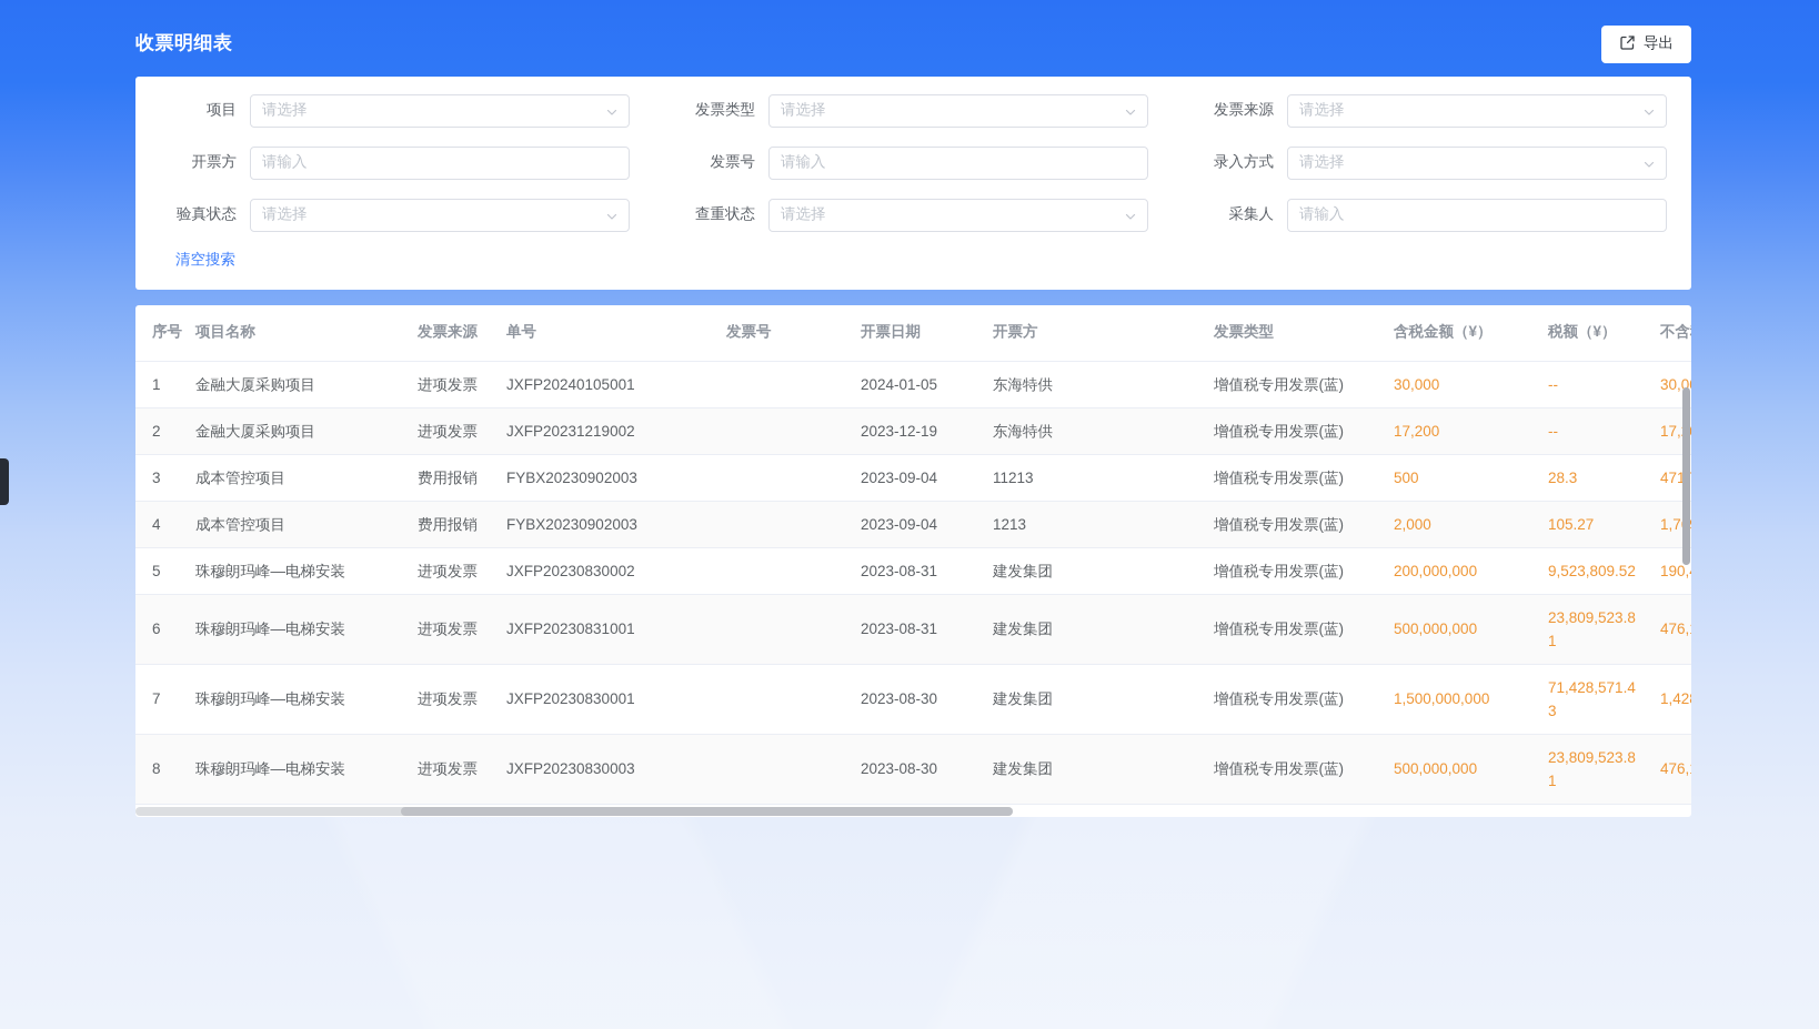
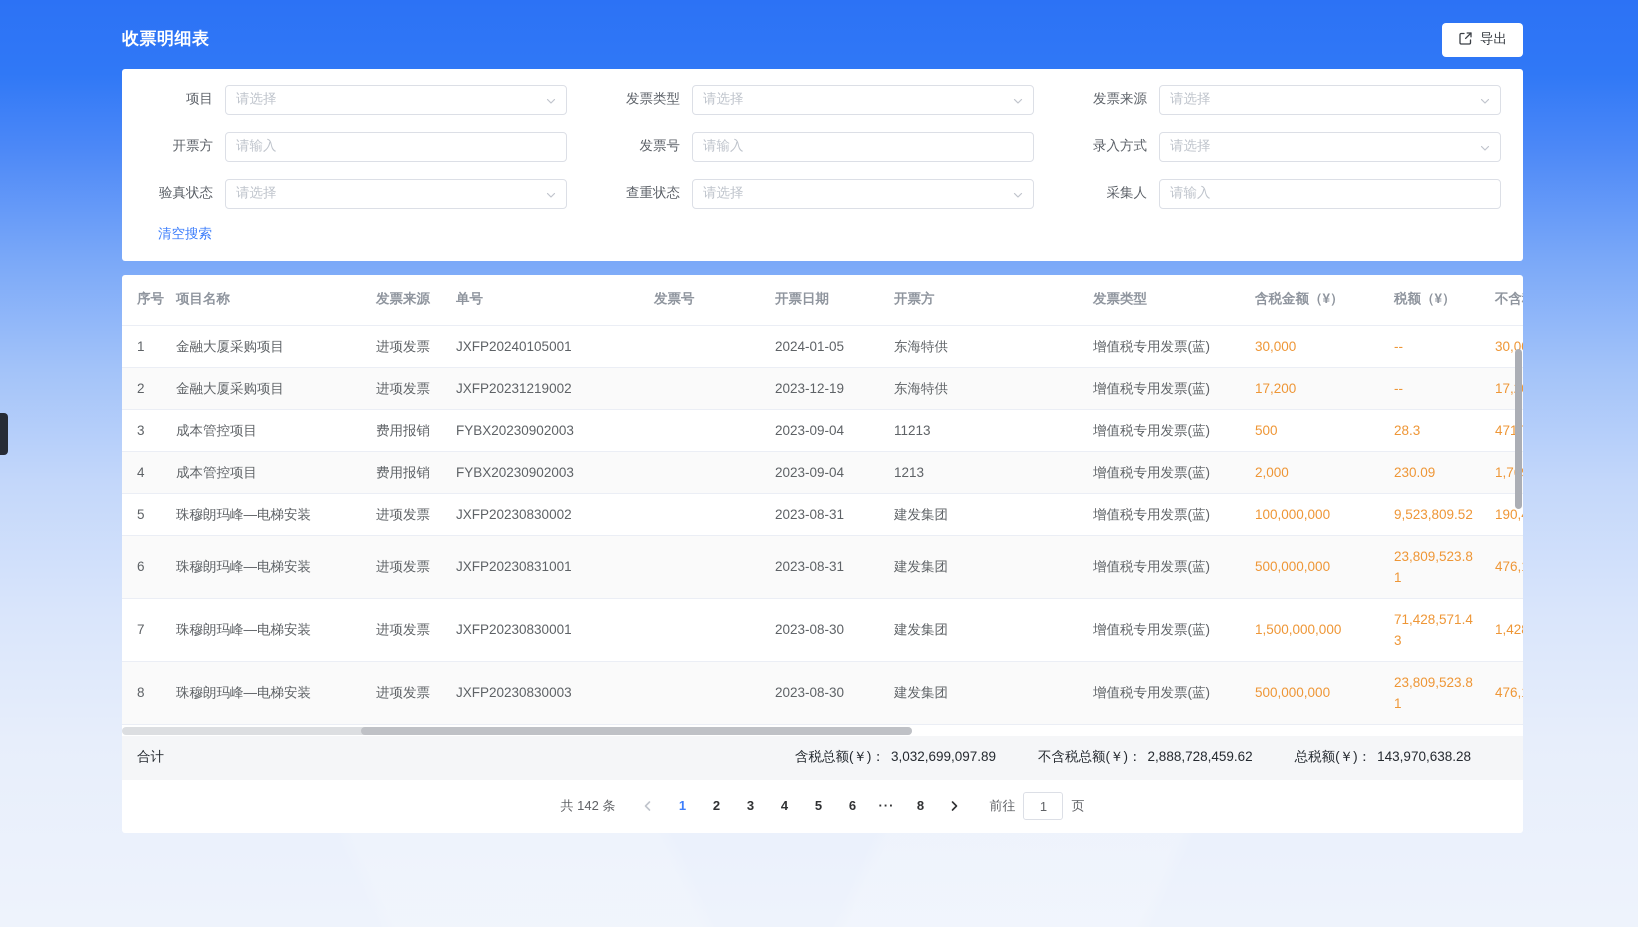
  收票明细表
  导出
  项目
  请选择
  发票类型
  请选择
  发票来源
  请选择
  开票方
  请输入
  发票号
  请输入
  录入方式
  请选择
  验真状态
  请选择
  查重状态
  请选择
  采集人
  请输入
  清空搜索
  序号	项目名称	发票来源	单号	发票号	开票日期	开票方	发票类型	含税金额（¥）	税额（¥）	不含
  1	金融大厦采购项目	进项发票	JXFP20240105001		2024-01-05	东海特供	增值税专用发票(蓝)	30,000	--	30,0
  2	金融大厦采购项目	进项发票	JXFP20231219002		2023-12-19	东海特供	增值税专用发票(蓝)	17,200	--	17,
  3	成本管控项目	费用报销	FYBX20230902003		2023-09-04	11213	增值税专用发票(蓝)	500	28.3	471
- 4	成本管控项目	费用报销	FYBX20230902003		2023-09-04	1213	增值税专用发票(蓝)	2,000	105.27	1,7
+ 4	成本管控项目	费用报销	FYBX20230902003		2023-09-04	1213	增值税专用发票(蓝)	2,000	230.09	1,7
- 5	珠穆朗玛峰—电梯安装	进项发票	JXFP20230830002		2023-08-31	建发集团	增值税专用发票(蓝)	200,000,000	9,523,809.52	190,
+ 5	珠穆朗玛峰—电梯安装	进项发票	JXFP20230830002		2023-08-31	建发集团	增值税专用发票(蓝)	100,000,000	9,523,809.52	190,
  6	珠穆朗玛峰—电梯安装	进项发票	JXFP20230831001		2023-08-31	建发集团	增值税专用发票(蓝)	500,000,000	23,809,523.81	476,
  7	珠穆朗玛峰—电梯安装	进项发票	JXFP20230830001		2023-08-30	建发集团	增值税专用发票(蓝)	1,500,000,000	71,428,571.43	1,42
  8	珠穆朗玛峰—电梯安装	进项发票	JXFP20230830003		2023-08-30	建发集团	增值税专用发票(蓝)	500,000,000	23,809,523.81	476,
+ 合计
+ 含税总额(￥)： 3,032,699,097.89
+ 不含税总额(￥)： 2,888,728,459.62
+ 总税额(￥)： 143,970,638.28
+ 共 142 条
+ 1 2 3 4 5 6 ··· 8
+ 前往
+ 1
+ 页
